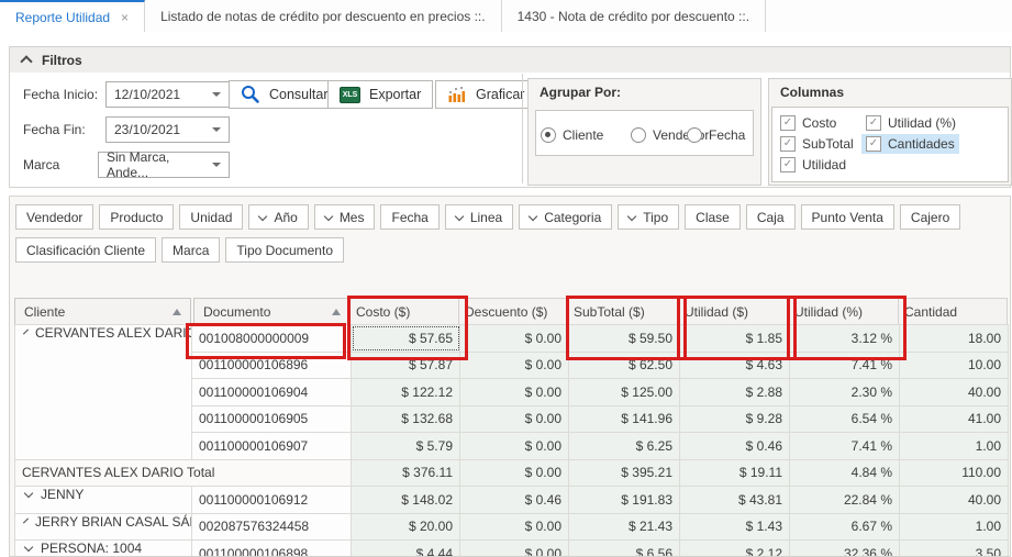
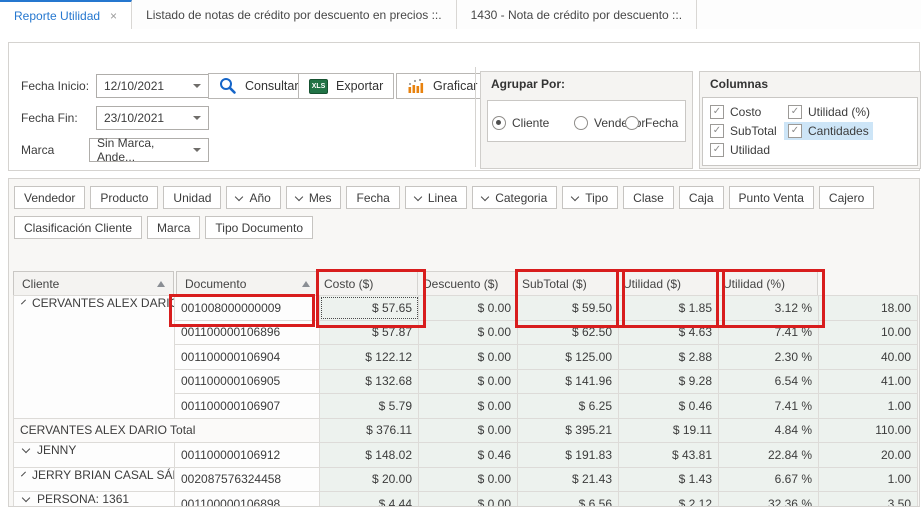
  Reporte Utilidad
  ×
  Listado de notas de crédito por descuento en precios ::.
  1430 - Nota de crédito por descuento ::.
- Filtros
  Fecha Inicio:
  12/10/2021
  Fecha Fin:
  23/10/2021
  Marca
  Sin Marca, Ande...
  Consultar
  Exportar
  Grafica
  Agrupar Por:
  Cliente
  Fecha
  Columnas
  ✓
  Costo
  ✓
  SubTotal
  ✓
  Utilidad
  ✓
  Utilidad (%)
  ✓
  Cantidades
  Vendedor
  Producto
  Unidad
  Año
  Mes
  Fecha
  Linea
  Categoria
  Tipo
  Clase
  Caja
  Punto Venta
  Cajero
  Clasificación Cliente
  Marca
  Tipo Documento
  Cliente
  Documento
  Costo ($)
  Descuento ($)
  SubTotal ($)
  Utilidad ($)
  Utilidad (%)
- Cantidad
  CERVANTES ALEX DARI	001008000000009	$ 57.65	$ 0.00	$ 59.50	$ 1.85	3.12 %	18.00
  001100000106896	$ 57.87	$ 0.00	$ 62.50	$ 4.63	7.41 %	10.00
  001100000106904	$ 122.12	$ 0.00	$ 125.00	$ 2.88	2.30 %	40.00
  001100000106905	$ 132.68	$ 0.00	$ 141.96	$ 9.28	6.54 %	41.00
  001100000106907	$ 5.79	$ 0.00	$ 6.25	$ 0.46	7.41 %	1.00
  CERVANTES ALEX DARIO Total	$ 376.11	$ 0.00	$ 395.21	$ 19.11	4.84 %	110.00
- JENNY	001100000106912	$ 148.02	$ 0.46	$ 191.83	$ 43.81	22.84 %	40.00
+ JENNY	001100000106912	$ 148.02	$ 0.46	$ 191.83	$ 43.81	22.84 %	20.00
  JERRY BRIAN CASAL SÁ	002087576324458	$ 20.00	$ 0.00	$ 21.43	$ 1.43	6.67 %	1.00
- PERSONA: 1004	001100000106898	$ 4.44	$ 0.00	$ 6.56	$ 2.12	32.36 %	3.50
+ PERSONA: 1361	001100000106898	$ 4.44	$ 0.00	$ 6.56	$ 2.12	32.36 %	3.50
